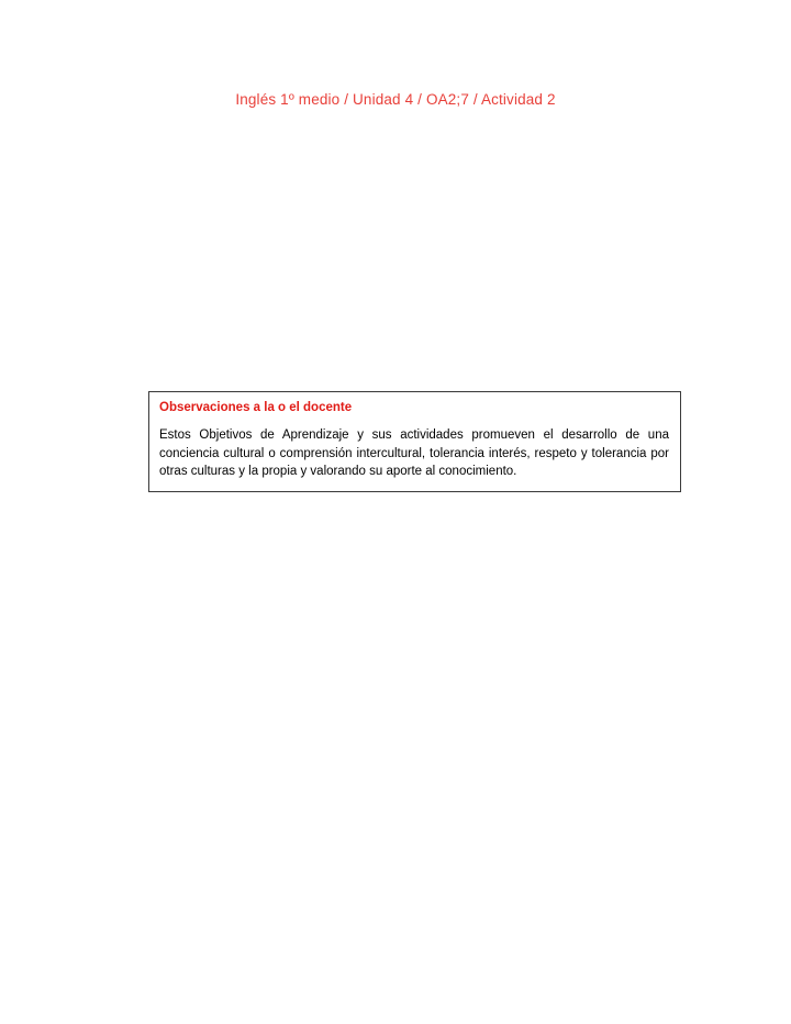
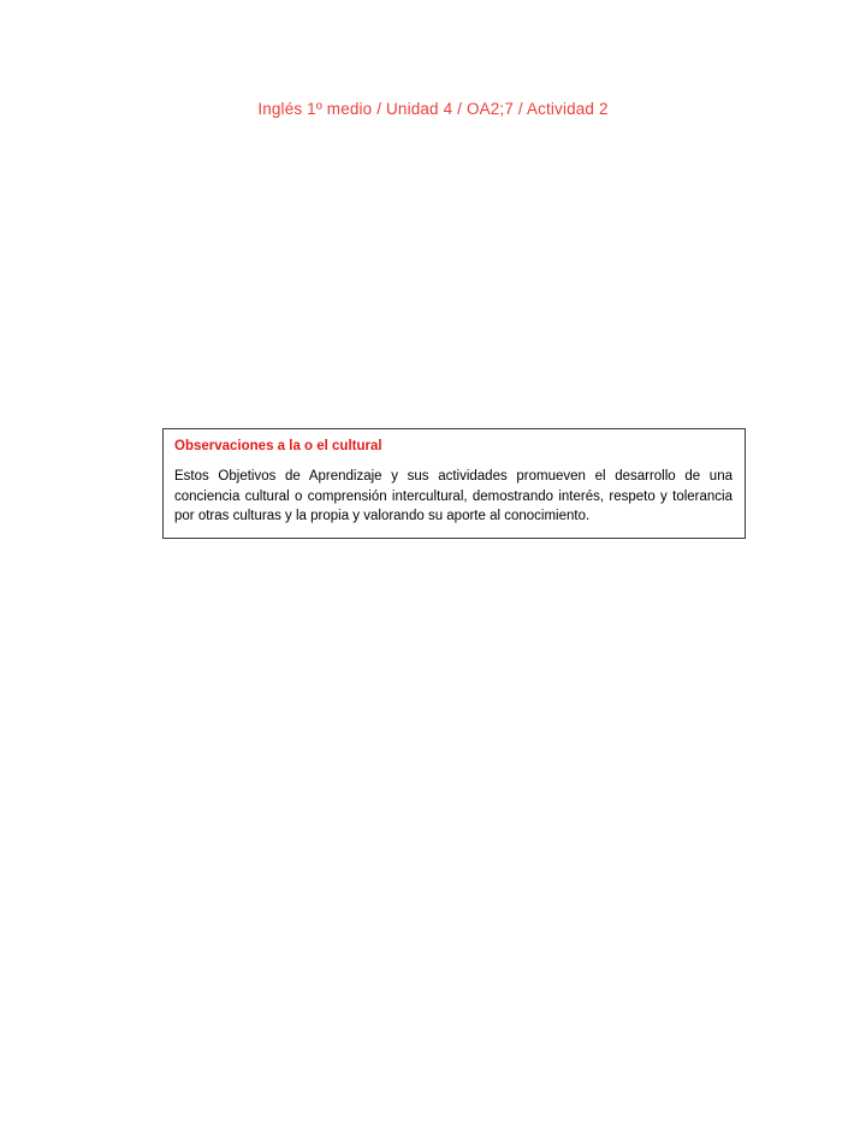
  Inglés 1º medio / Unidad 4 / OA2;7 / Actividad 2
- Observaciones a la o el docente
+ Observaciones a la o el cultural
- Estos Objetivos de Aprendizaje y sus actividades promueven el desarrollo de una conciencia cultural o comprensión intercultural, tolerancia interés, respeto y tolerancia por otras culturas y la propia y valorando su aporte al conocimiento.
+ Estos Objetivos de Aprendizaje y sus actividades promueven el desarrollo de una conciencia cultural o comprensión intercultural, demostrando interés, respeto y tolerancia por otras culturas y la propia y valorando su aporte al conocimiento.
